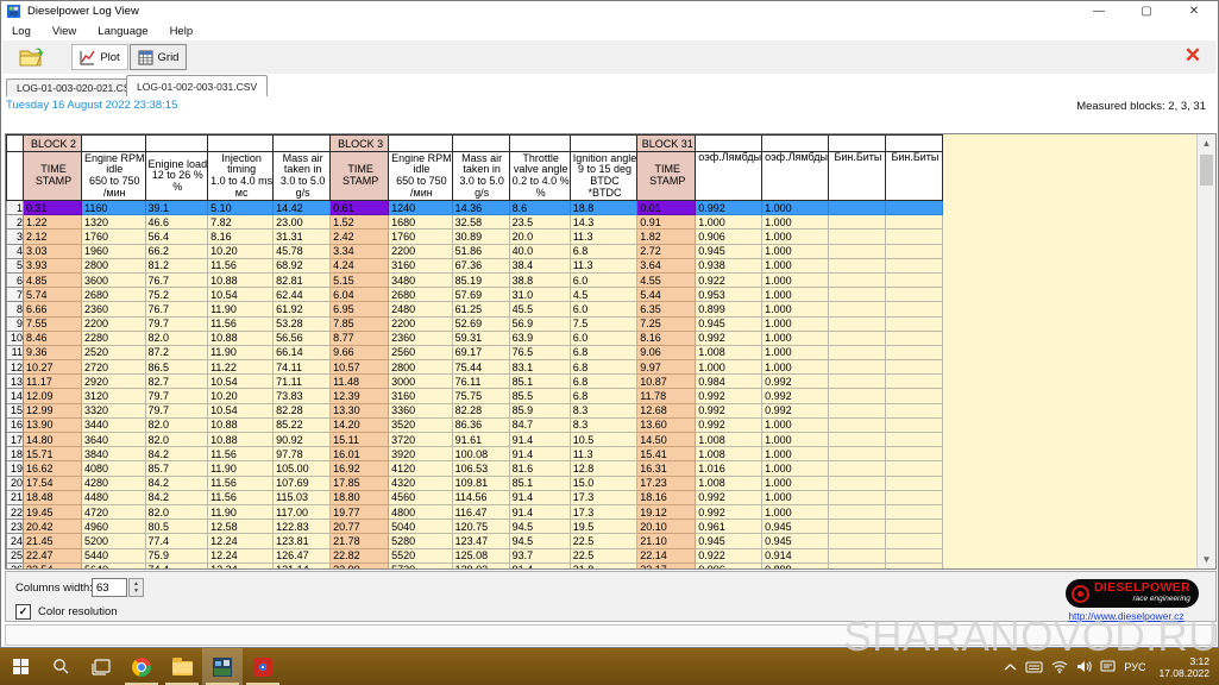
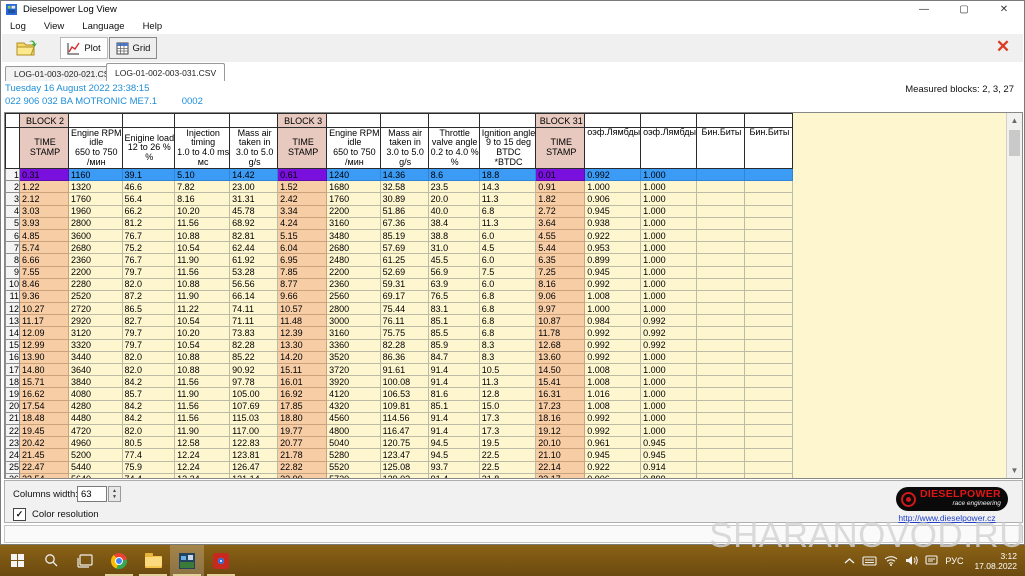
  Dieselpower Log View
  —
  ▢
  ✕
  Log
  View
  Language
  Help
  Plot
  Grid
  ✕
  LOG-01-003-020-021.C
  LOG-01-002-003-031.CSV
  Tuesday 16 August 2022 23:38:15
+ 022 906 032 BA MOTRONIC ME7.1 0002
- Measured blocks: 2, 3, 31
+ Measured blocks: 2, 3, 27
  	BLOCK 2					BLOCK 3					BLOCK 31
  	TIMESTAMP	Engine RPMidle650 to 750/мин	Enigine load12 to 26 %%	Injectiontiming1.0 to 4.0 msмс	Mass airtaken in3.0 to 5.0g/s	TIMESTAMP	Engine RPMidle650 to 750/мин	Mass airtaken in3.0 to 5.0g/s	Throttlevalve angle0.2 to 4.0 %%	Ignition angle9 to 15 degBTDC*BTDC	TIMESTAMP	оэф.Лямбды	оэф.Лямбды	Бин.Биты	Бин.Биты
  1	0.31	1160	39.1	5.10	14.42	0.61	1240	14.36	8.6	18.8	0.01	0.992	1.000
  2	1.22	1320	46.6	7.82	23.00	1.52	1680	32.58	23.5	14.3	0.91	1.000	1.000
  3	2.12	1760	56.4	8.16	31.31	2.42	1760	30.89	20.0	11.3	1.82	0.906	1.000
  4	3.03	1960	66.2	10.20	45.78	3.34	2200	51.86	40.0	6.8	2.72	0.945	1.000
  5	3.93	2800	81.2	11.56	68.92	4.24	3160	67.36	38.4	11.3	3.64	0.938	1.000
  6	4.85	3600	76.7	10.88	82.81	5.15	3480	85.19	38.8	6.0	4.55	0.922	1.000
  7	5.74	2680	75.2	10.54	62.44	6.04	2680	57.69	31.0	4.5	5.44	0.953	1.000
  8	6.66	2360	76.7	11.90	61.92	6.95	2480	61.25	45.5	6.0	6.35	0.899	1.000
  9	7.55	2200	79.7	11.56	53.28	7.85	2200	52.69	56.9	7.5	7.25	0.945	1.000
  10	8.46	2280	82.0	10.88	56.56	8.77	2360	59.31	63.9	6.0	8.16	0.992	1.000
  11	9.36	2520	87.2	11.90	66.14	9.66	2560	69.17	76.5	6.8	9.06	1.008	1.000
  12	10.27	2720	86.5	11.22	74.11	10.57	2800	75.44	83.1	6.8	9.97	1.000	1.000
  13	11.17	2920	82.7	10.54	71.11	11.48	3000	76.11	85.1	6.8	10.87	0.984	0.992
  14	12.09	3120	79.7	10.20	73.83	12.39	3160	75.75	85.5	6.8	11.78	0.992	0.992
  15	12.99	3320	79.7	10.54	82.28	13.30	3360	82.28	85.9	8.3	12.68	0.992	0.992
  16	13.90	3440	82.0	10.88	85.22	14.20	3520	86.36	84.7	8.3	13.60	0.992	1.000
  17	14.80	3640	82.0	10.88	90.92	15.11	3720	91.61	91.4	10.5	14.50	1.008	1.000
  18	15.71	3840	84.2	11.56	97.78	16.01	3920	100.08	91.4	11.3	15.41	1.008	1.000
  19	16.62	4080	85.7	11.90	105.00	16.92	4120	106.53	81.6	12.8	16.31	1.016	1.000
  20	17.54	4280	84.2	11.56	107.69	17.85	4320	109.81	85.1	15.0	17.23	1.008	1.000
  21	18.48	4480	84.2	11.56	115.03	18.80	4560	114.56	91.4	17.3	18.16	0.992	1.000
  22	19.45	4720	82.0	11.90	117.00	19.77	4800	116.47	91.4	17.3	19.12	0.992	1.000
  23	20.42	4960	80.5	12.58	122.83	20.77	5040	120.75	94.5	19.5	20.10	0.961	0.945
  24	21.45	5200	77.4	12.24	123.81	21.78	5280	123.47	94.5	22.5	21.10	0.945	0.945
  25	22.47	5440	75.9	12.24	126.47	22.82	5520	125.08	93.7	22.5	22.14	0.922	0.914
  ▲
  ▼
  Columns width
  63
  ✓
  Color resolution
  DIESELPOWER
  http://www.dieselpower.cz
  SHARANOVOD.RU
  РУС
  3:12
  17.08.2022
